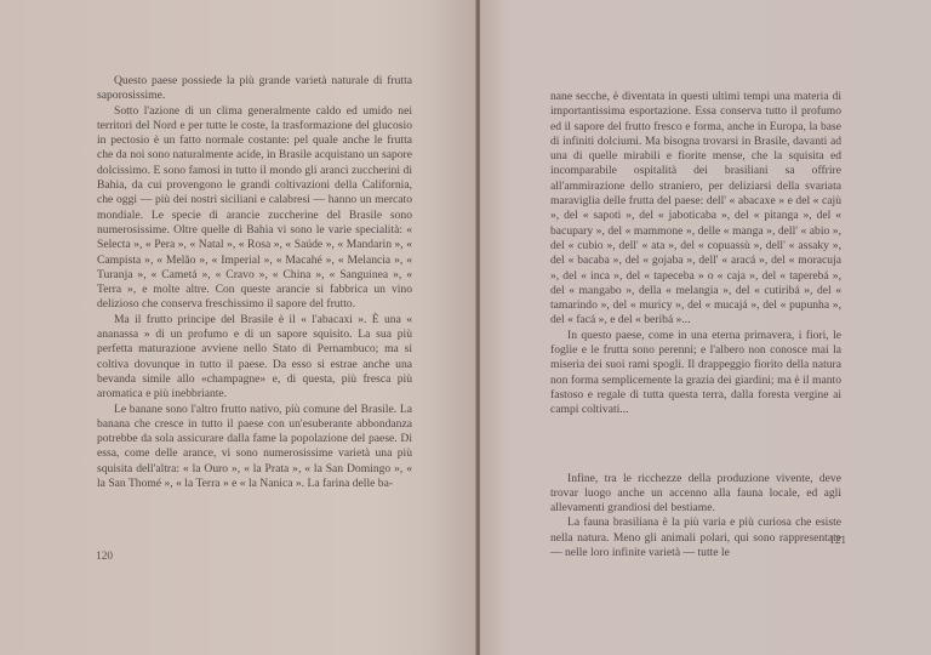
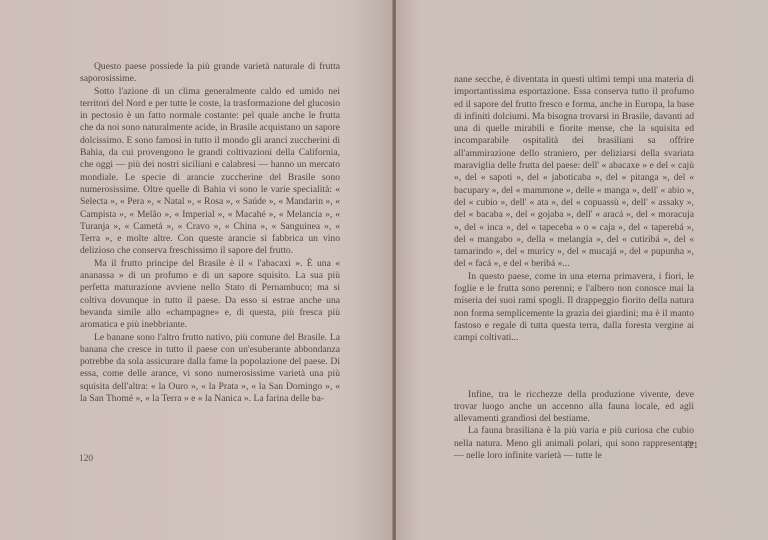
  Questo paese possiede la più grande varietà naturale di frutta saporosissime.
  Sotto l'azione di un clima generalmente caldo ed umido nei territori del Nord e per tutte le coste, la trasformazione del glucosio in pectosio è un fatto normale costante: pel quale anche le frutta che da noi sono naturalmente acide, in Brasile acquistano un sapore dolcissimo. E sono famosi in tutto il mondo gli aranci zuccherini di Bahia, da cui provengono le grandi coltivazioni della California, che oggi — più dei nostri siciliani e calabresi — hanno un mercato mondiale. Le specie di arancie zuccherine del Brasile sono numerosissime. Oltre quelle di Bahia vi sono le varie specialità: « Selecta », « Pera », « Natal », « Rosa », « Saúde », « Mandarin », « Campista », « Melão », « Imperial », « Macahé », « Melancia », « Turanja », « Cametá », « Cravo », « China », « Sanguinea », « Terra », e molte altre. Con queste arancie si fabbrica un vino delizioso che conserva freschissimo il sapore del frutto.
  Ma il frutto principe del Brasile è il « l'abacaxi ». È una « ananassa » di un profumo e di un sapore squisito. La sua più perfetta maturazione avviene nello Stato di Pernambuco; ma si coltiva dovunque in tutto il paese. Da esso si estrae anche una bevanda simile allo «champagne» e, di questa, più fresca più aromatica e più inebbriante.
  Le banane sono l'altro frutto nativo, più comune del Brasile. La banana che cresce in tutto il paese con un'esuberante abbondanza potrebbe da sola assicurare dalla fame la popolazione del paese. Di essa, come delle arance, vi sono numerosissime varietà una più squisita dell'altra: « la Ouro », « la Prata », « la San Domingo », « la San Thomé », « la Terra » e « la Nanica ». La farina delle ba-
  120
  nane secche, è diventata in questi ultimi tempi una materia di importantissima esportazione. Essa conserva tutto il profumo ed il sapore del frutto fresco e forma, anche in Europa, la base di infiniti dolciumi. Ma bisogna trovarsi in Brasile, davanti ad una di quelle mirabili e fiorite mense, che la squisita ed incomparabile ospitalità dei brasiliani sa offrire all'ammirazione dello straniero, per deliziarsi della svariata maraviglia delle frutta del paese: dell' « abacaxe » e del « cajù », del « sapoti », del « jaboticaba », del « pitanga », del « bacupary », del « mammone », delle « manga », dell' « abio », del « cubio », dell' « ata », del « copuassù », dell' « assaky », del « bacaba », del « gojaba », dell' « aracá », del « moracuja », del « inca », del « tapeceba » o « caja », del « taperebá », del « mangabo », della « melangia », del « cutiribá », del « tamarindo », del « muricy », del « mucajá », del « pupunha », del « facá », e del « beribá »...
  In questo paese, come in una eterna primavera, i fiori, le foglie e le frutta sono perenni; e l'albero non conosce mai la miseria dei suoi rami spogli. Il drappeggio fiorito della natura non forma semplicemente la grazia dei giardini; ma è il manto fastoso e regale di tutta questa terra, dalla foresta vergine ai campi coltivati...
  Infine, tra le ricchezze della produzione vivente, deve trovar luogo anche un accenno alla fauna locale, ed agli allevamenti grandiosi del bestiame.
- La fauna brasiliana è la più varia e più curiosa che esiste nella natura. Meno gli animali polari, qui sono rappresentate — nelle loro infinite varietà — tutte le
+ La fauna brasiliana è la più varia e più curiosa che cubio nella natura. Meno gli animali polari, qui sono rappresentate — nelle loro infinite varietà — tutte le
  121
